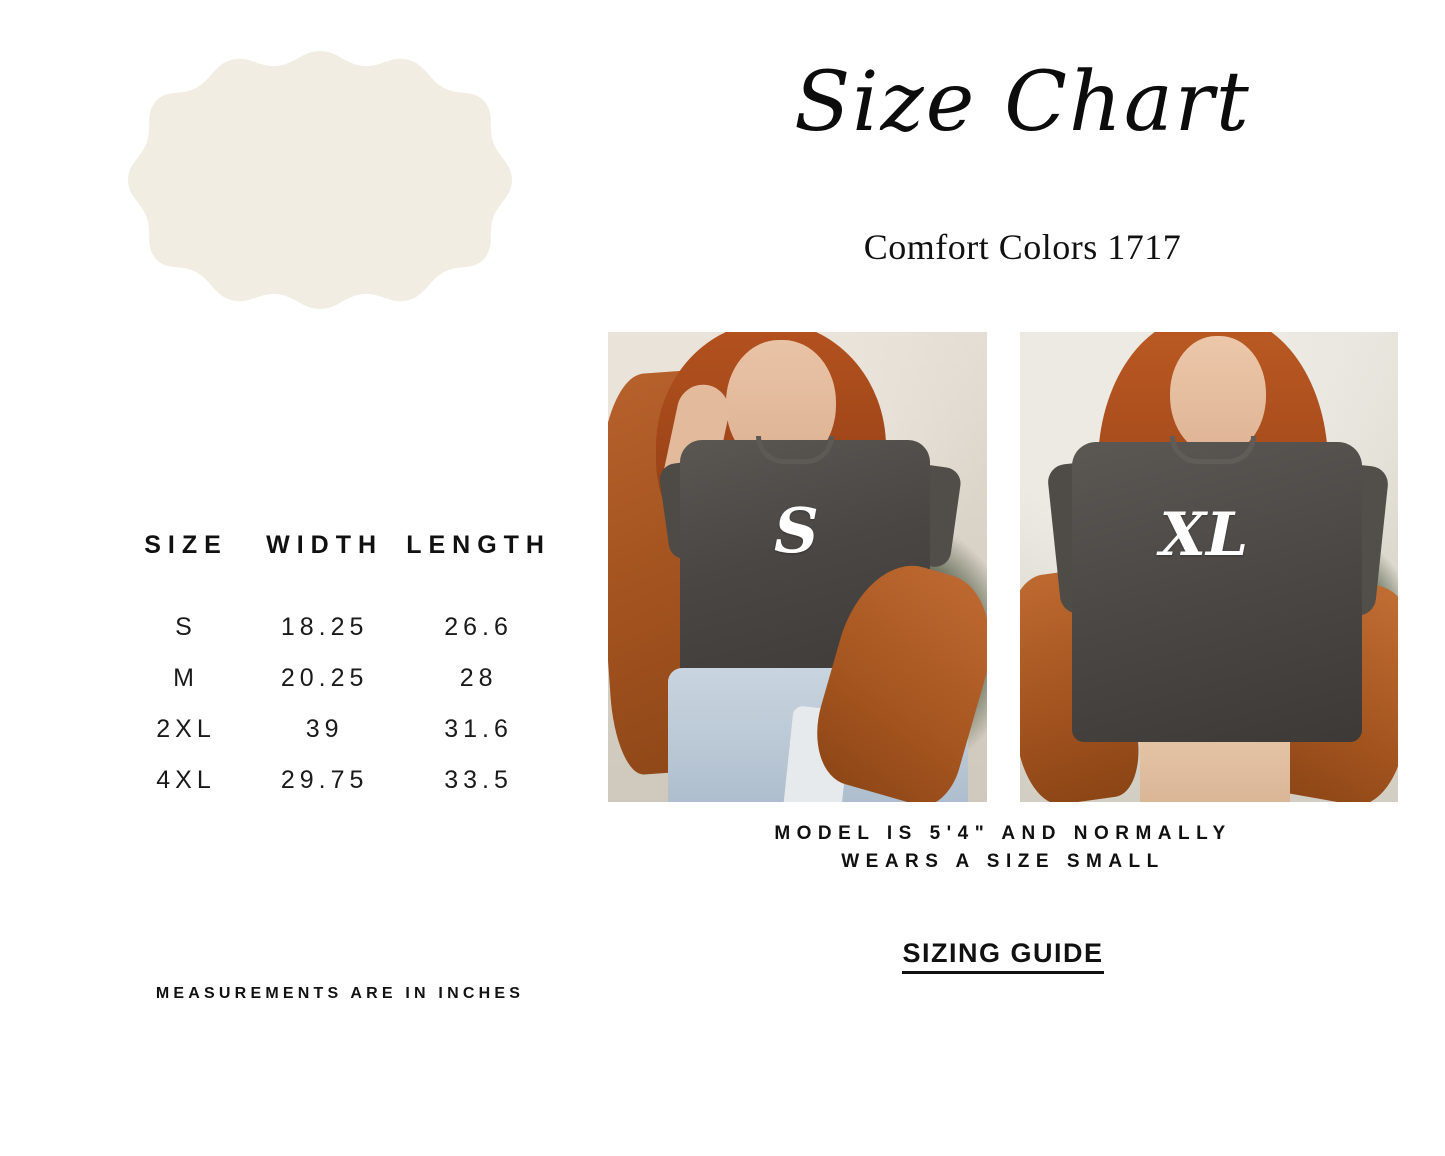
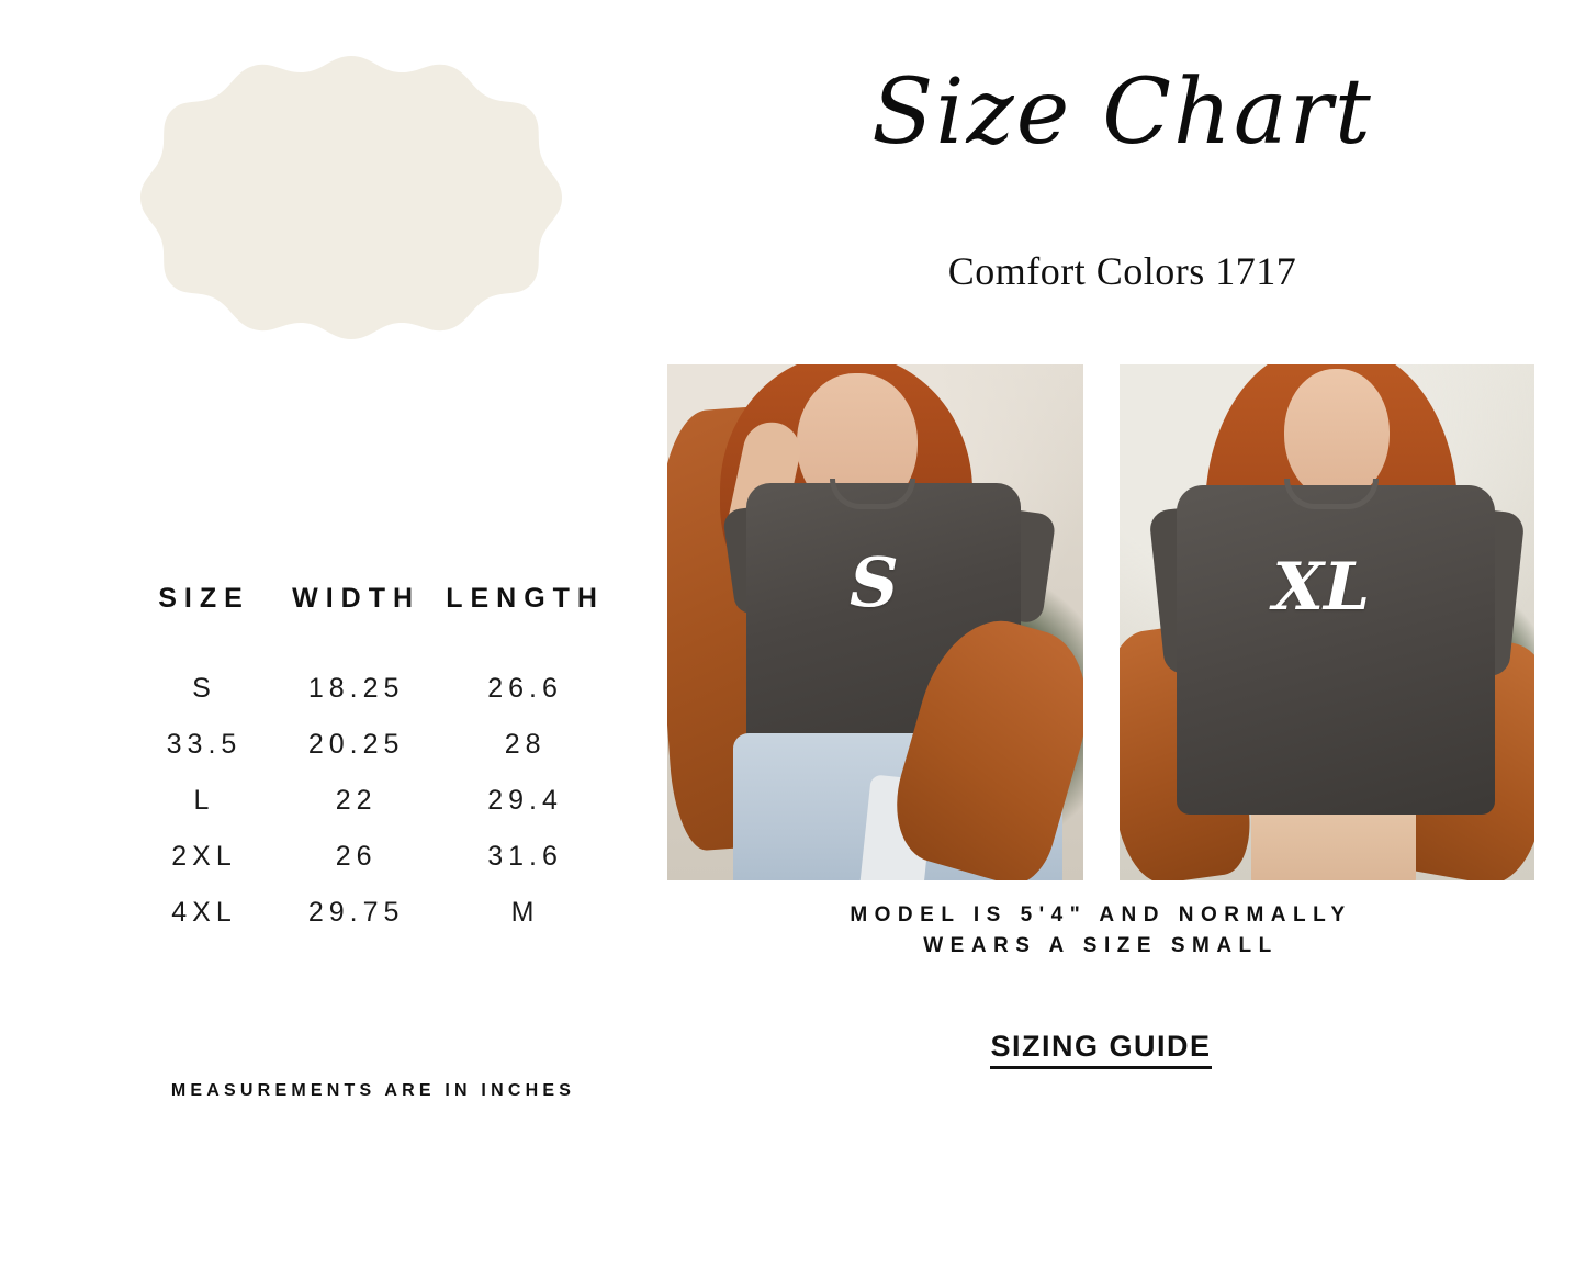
  SIZE	WIDTH	LENGTH
  S	18.25	26.6
- M	20.25	28
+ 33.5	20.25	28
+ L	22	29.4
- 2XL	39	31.6
+ 2XL	26	31.6
- 4XL	29.75	33.5
+ 4XL	29.75	M
  MEASUREMENTS ARE IN INCHES
  Size Chart
  Comfort Colors 1717
  S
  XL
  MODEL IS 5'4" AND NORMALLY
  WEARS A SIZE SMALL
  SIZING GUIDE
